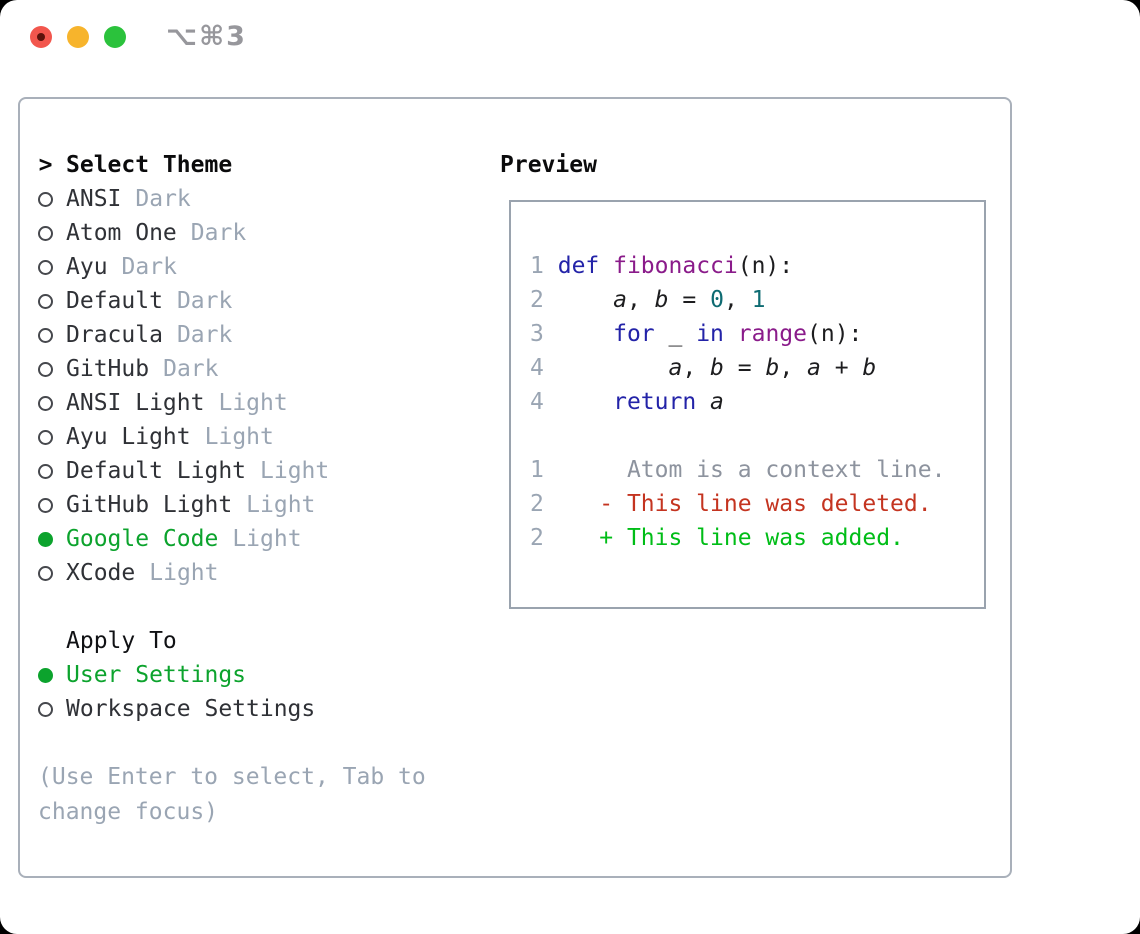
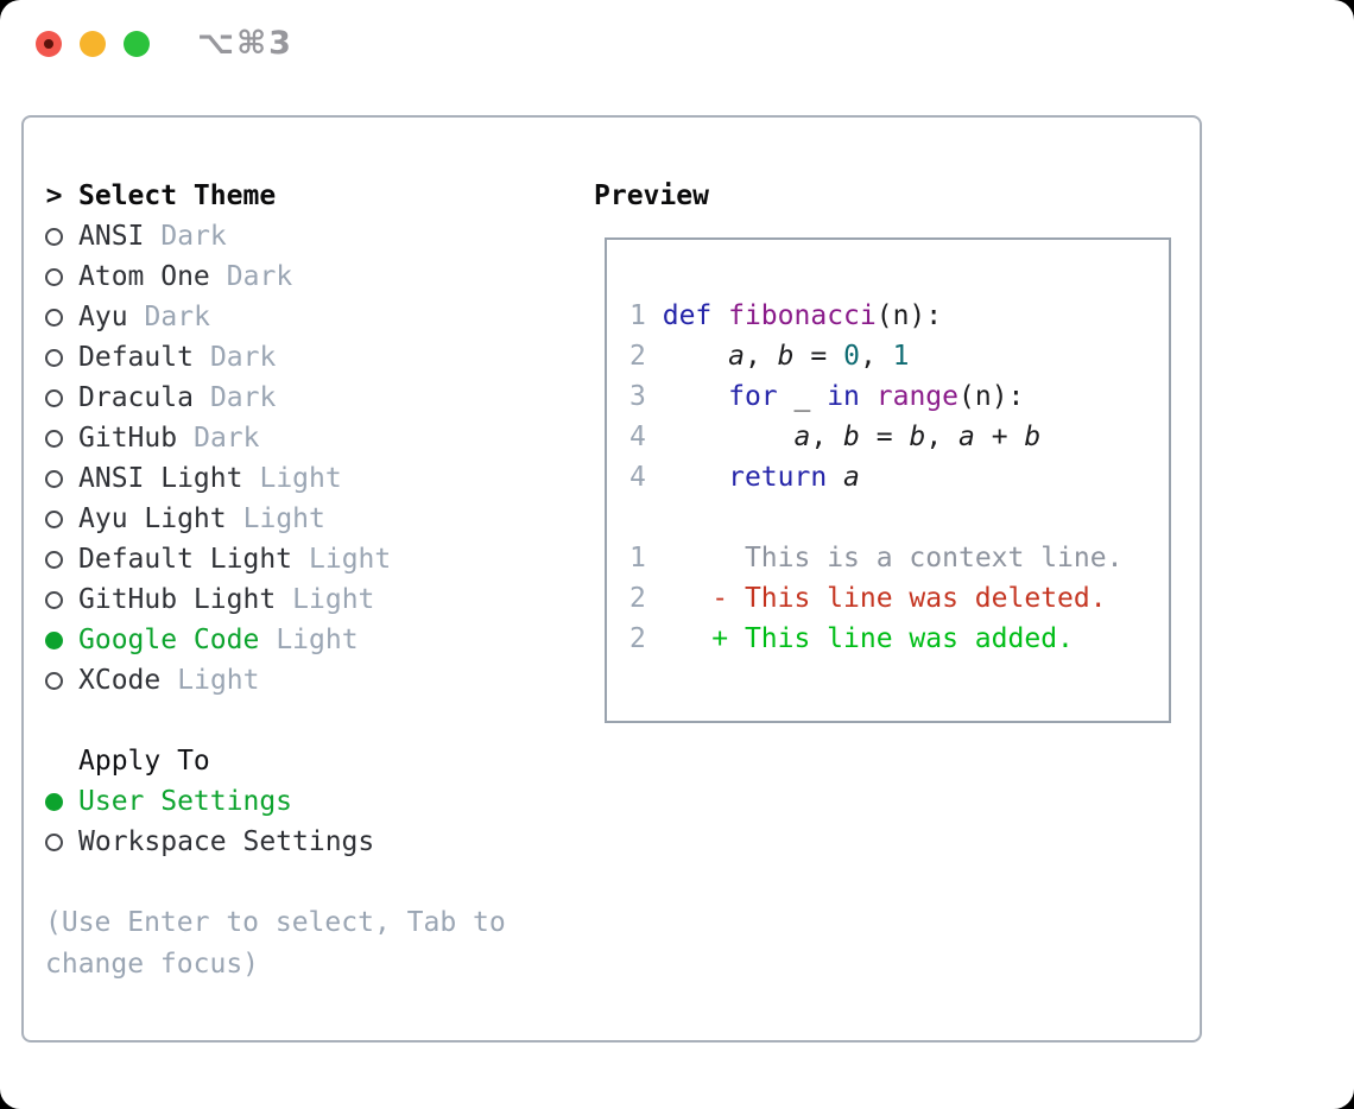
  ⌥⌘3
  >
  Select Theme
  ANSI
  Dark
  Atom One
  Dark
  Ayu
  Dark
  Default
  Dark
  Dracula
  Dark
  GitHub
  Dark
  ANSI Light
  Light
  Ayu Light
  Light
  Default Light
  Light
  GitHub Light
  Light
  Google Code
  Light
  XCode
  Light
  Apply To
  User Settings
  Workspace Settings
  (Use Enter to select, Tab to change focus)
  Preview
  1 def fibonacci(n):
  2 a, b = 0, 1
  3 for _ in range(n):
  4 a, b = b, a + b
  4 return a
- 1 Atom is a context line.
+ 1 This is a context line.
  2 - This line was deleted.
  2 + This line was added.
